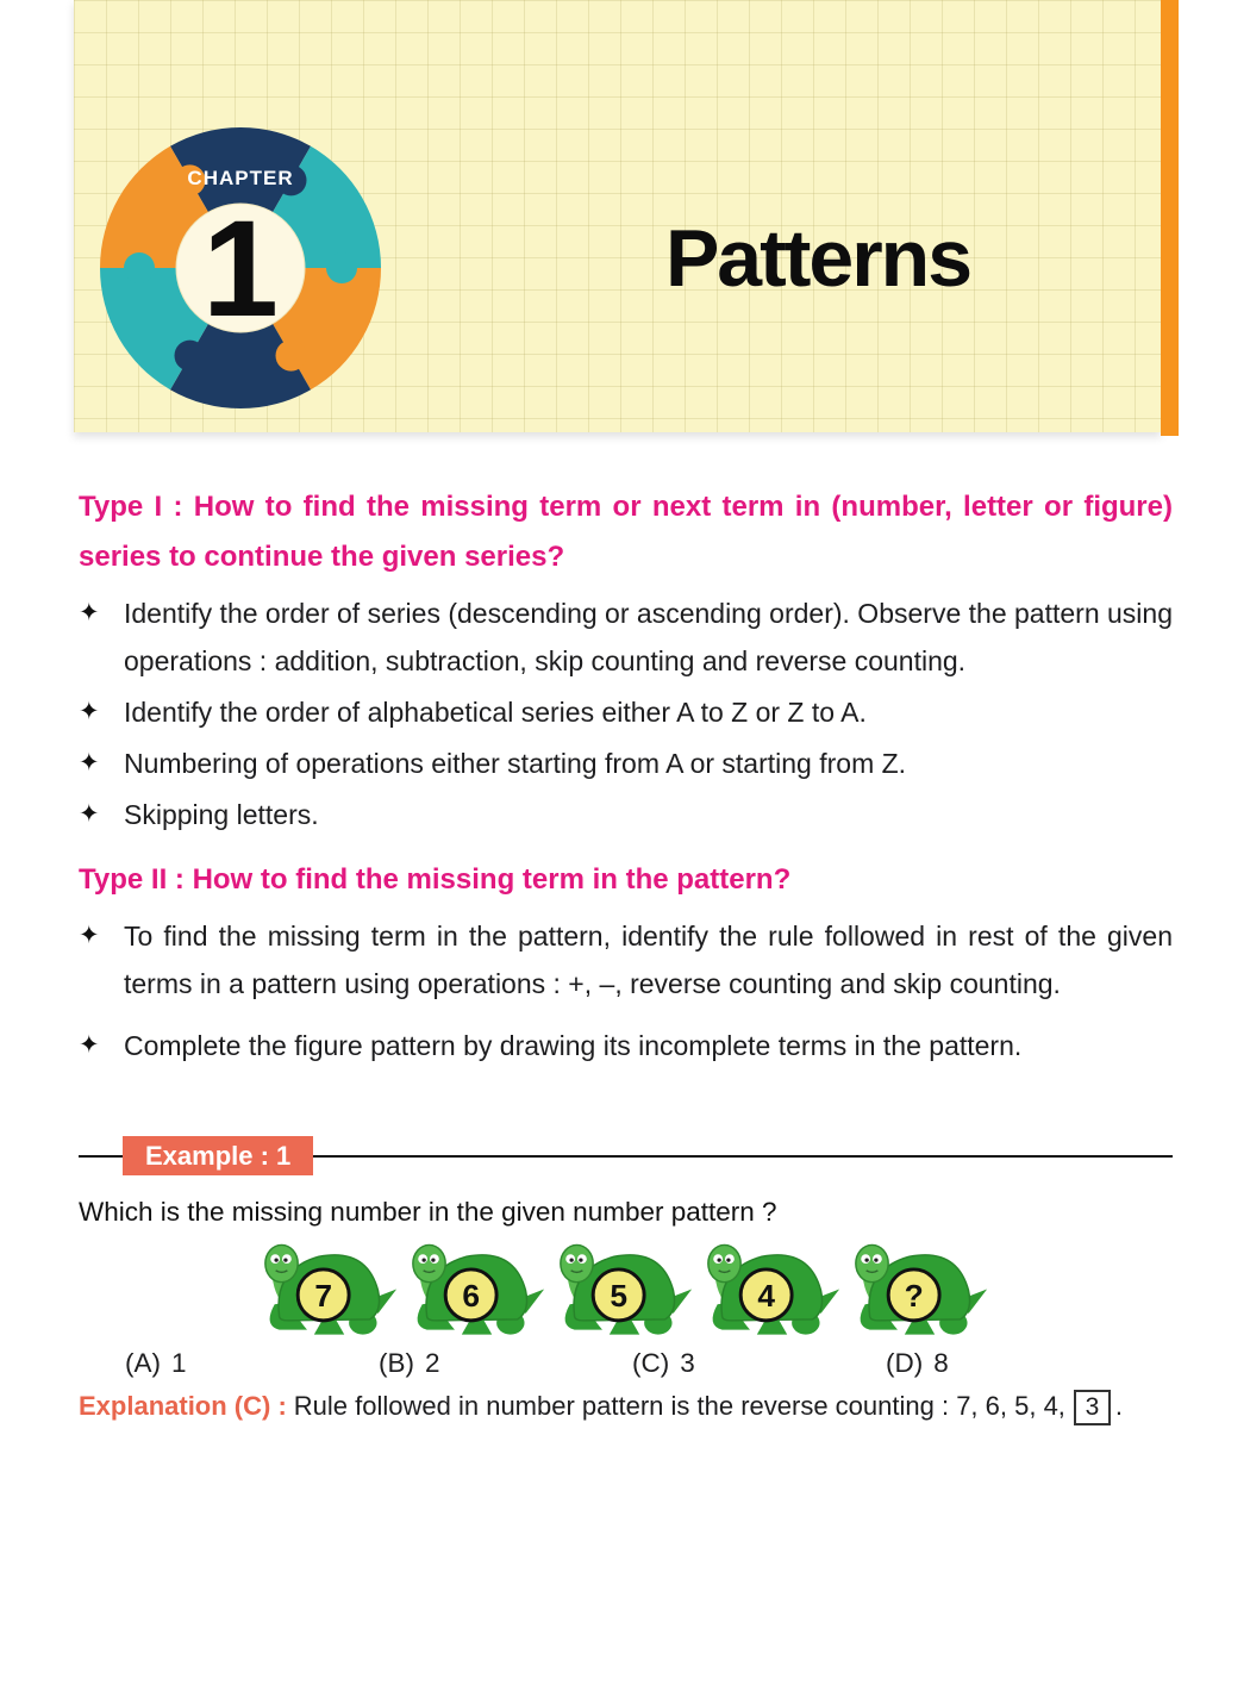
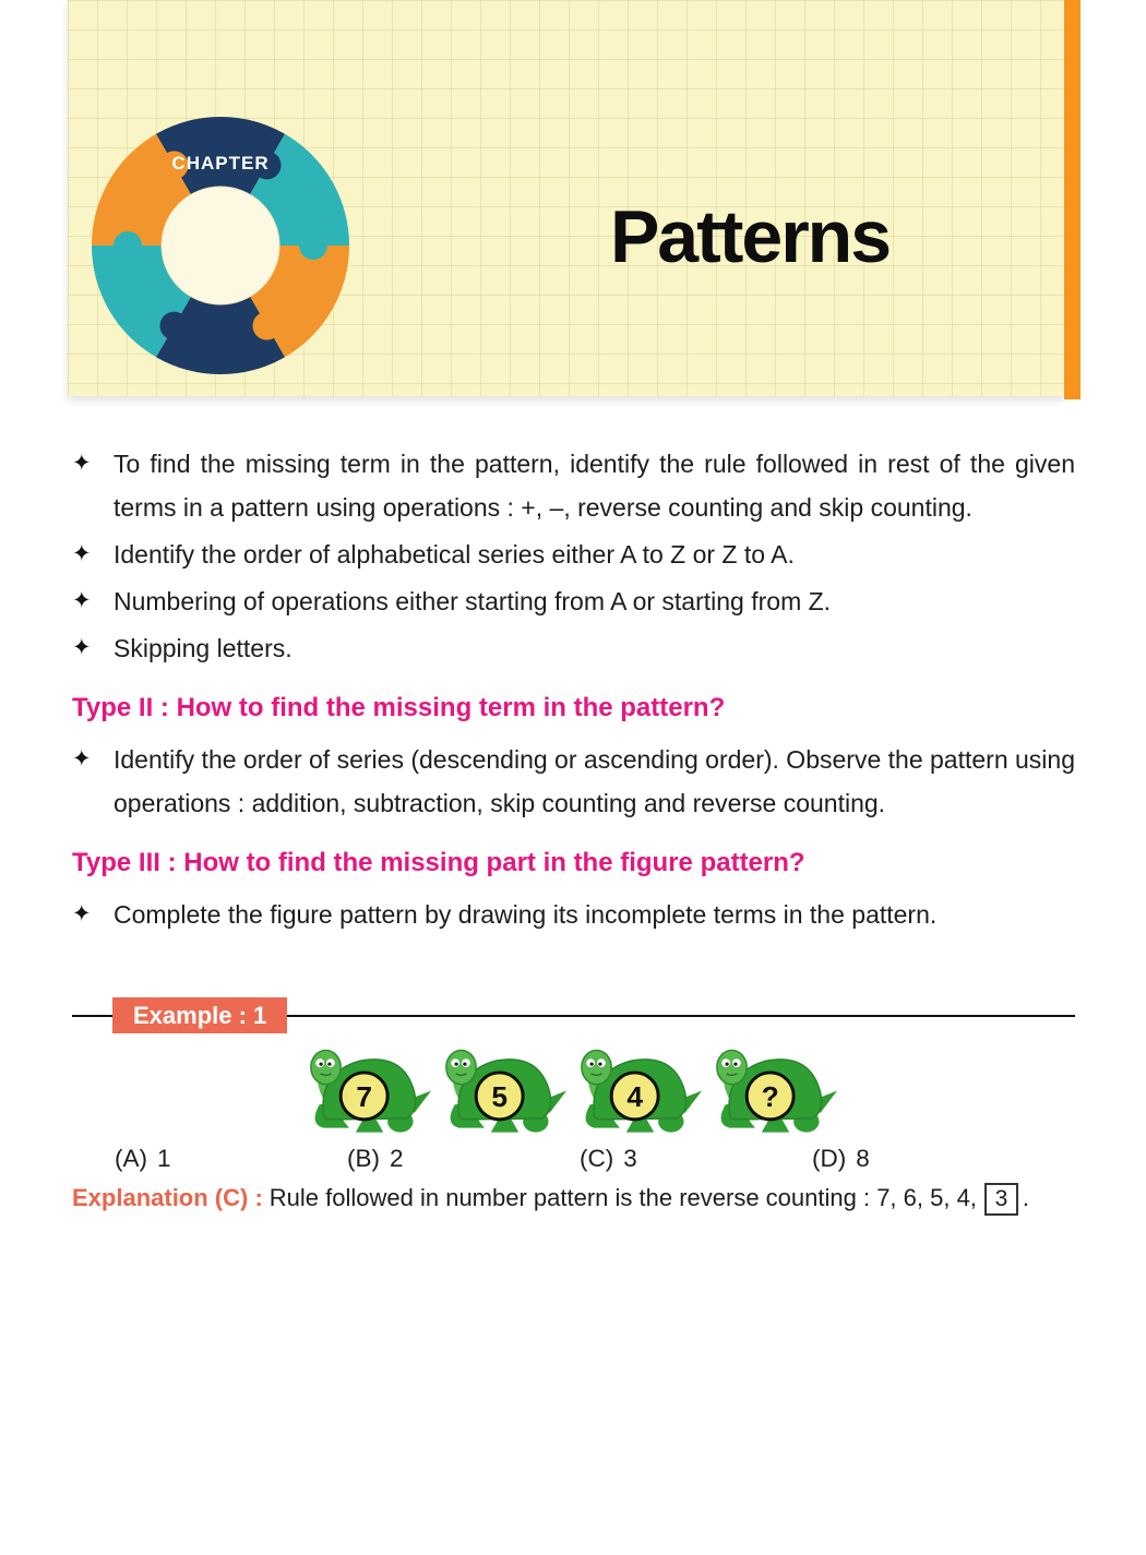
  CHAPTER
- 1
  Patterns
- Type I : How to find the missing term or next term in (number, letter or figure) series to continue the given series?
  ✦
- Identify the order of series (descending or ascending order). Observe the pattern using operations : addition, subtraction, skip counting and reverse counting.
+ To find the missing term in the pattern, identify the rule followed in rest of the given terms in a pattern using operations : +, –, reverse counting and skip counting.
  ✦
  Identify the order of alphabetical series either A to Z or Z to A.
  ✦
  Numbering of operations either starting from A or starting from Z.
  ✦
  Skipping letters.
  Type II : How to find the missing term in the pattern?
  ✦
- To find the missing term in the pattern, identify the rule followed in rest of the given terms in a pattern using operations : +, –, reverse counting and skip counting.
+ Identify the order of series (descending or ascending order). Observe the pattern using operations : addition, subtraction, skip counting and reverse counting.
+ Type III : How to find the missing part in the figure pattern?
  ✦
  Complete the figure pattern by drawing its incomplete terms in the pattern.
  Example : 1
- Which is the missing number in the given number pattern ?
  7
- 6
  5
  4
  ?
  (A) 1
  (B) 2
  (C) 3
  (D) 8
  Explanation (C) : Rule followed in number pattern is the reverse counting : 7, 6, 5, 4, 3 .
